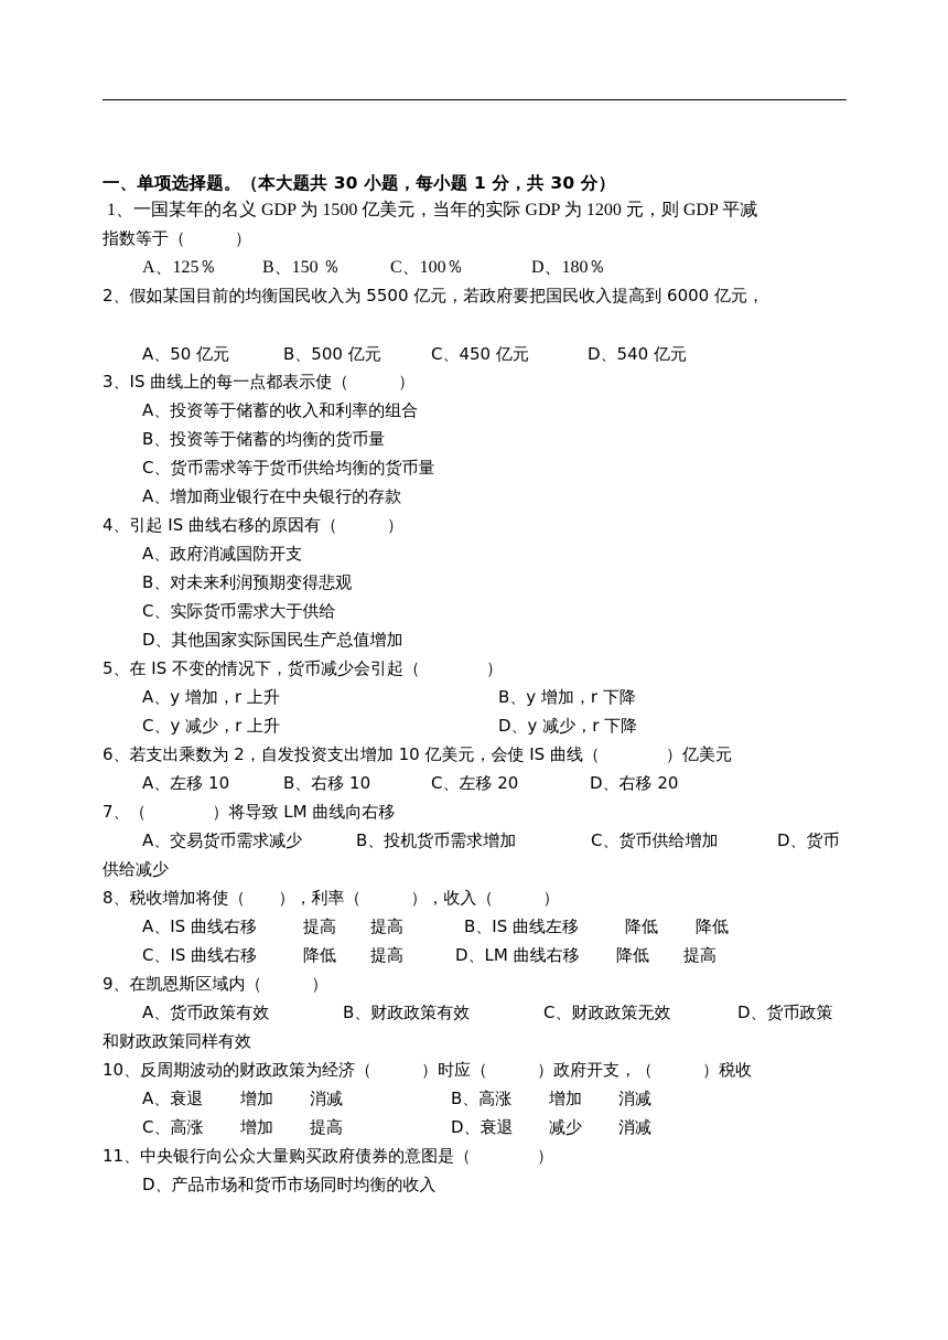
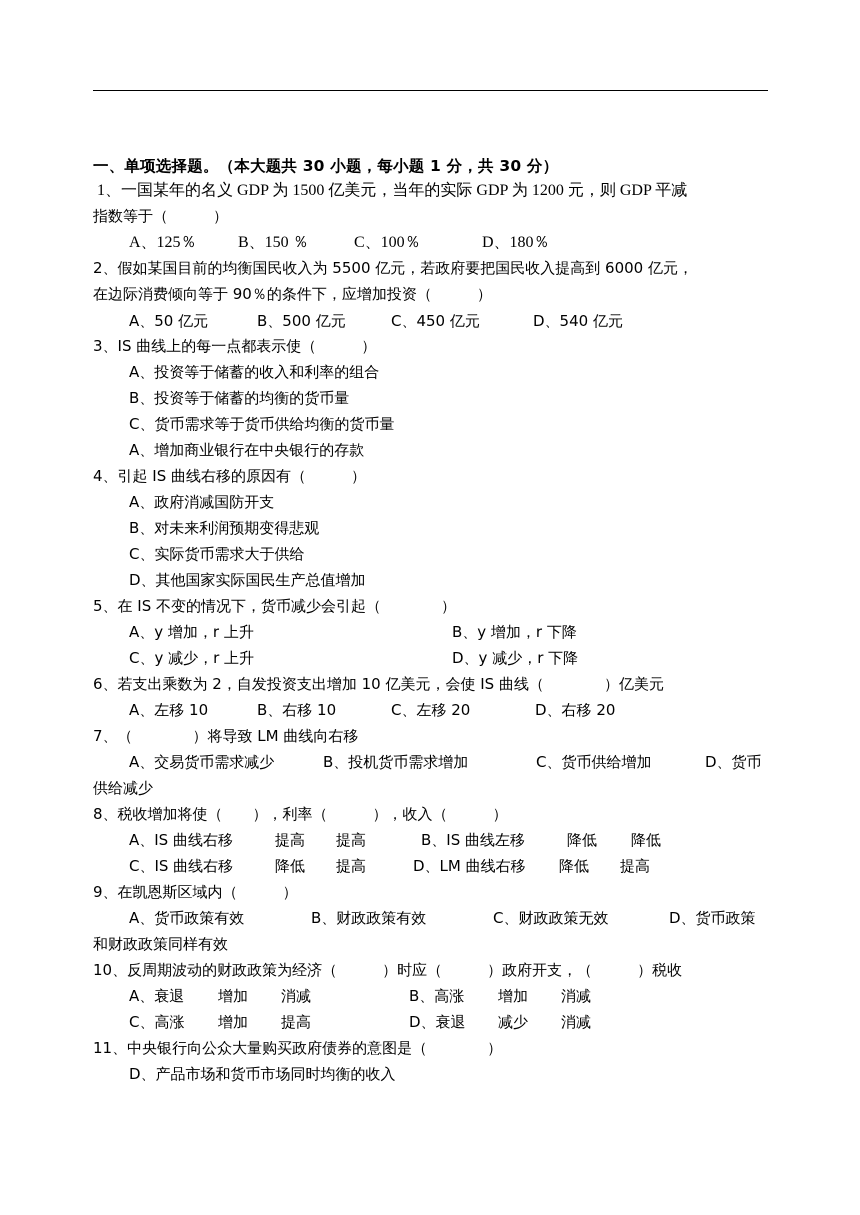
  一、单项选择题。（本大题共 30 小题，每小题 1 分，共 30 分）
  1、一国某年的名义 GDP 为 1500 亿美元，当年的实际 GDP 为 1200 元，则 GDP 平减
  指数等于（ ）
  A、125％
  B、150 ％
  C、100％
  D、180％
  2、假如某国目前的均衡国民收入为 5500 亿元，若政府要把国民收入提高到 6000 亿元，
+ 在边际消费倾向等于 90％的条件下，应增加投资（ ）
  A、50 亿元
  B、500 亿元
  C、450 亿元
  D、540 亿元
  3、IS 曲线上的每一点都表示使（ ）
  A、投资等于储蓄的收入和利率的组合
  B、投资等于储蓄的均衡的货币量
  C、货币需求等于货币供给均衡的货币量
  A、增加商业银行在中央银行的存款
  4、引起 IS 曲线右移的原因有（ ）
  A、政府消减国防开支
  B、对未来利润预期变得悲观
  C、实际货币需求大于供给
  D、其他国家实际国民生产总值增加
  5、在 IS 不变的情况下，货币减少会引起（ ）
  A、y 增加，r 上升
  B、y 增加，r 下降
  C、y 减少，r 上升
  D、y 减少，r 下降
  6、若支出乘数为 2，自发投资支出增加 10 亿美元，会使 IS 曲线（ ）亿美元
  A、左移 10
  B、右移 10
  C、左移 20
  D、右移 20
  7、（ ）将导致 LM 曲线向右移
  A、交易货币需求减少
  B、投机货币需求增加
  C、货币供给增加
  D、货币
  供给减少
  8、税收增加将使（ ），利率（ ），收入（ ）
  A、IS 曲线右移
  提高
  提高
  B、IS 曲线左移
  降低
  降低
  C、IS 曲线右移
  降低
  提高
  D、LM 曲线右移
  降低
  提高
  9、在凯恩斯区域内（ ）
  A、货币政策有效
  B、财政政策有效
  C、财政政策无效
  D、货币政策
  和财政政策同样有效
  10、反周期波动的财政政策为经济（ ）时应（ ）政府开支，（ ）税收
  A、衰退
  增加
  消减
  B、高涨
  增加
  消减
  C、高涨
  增加
  提高
  D、衰退
  减少
  消减
  11、中央银行向公众大量购买政府债券的意图是（ ）
  D、产品市场和货币市场同时均衡的收入
